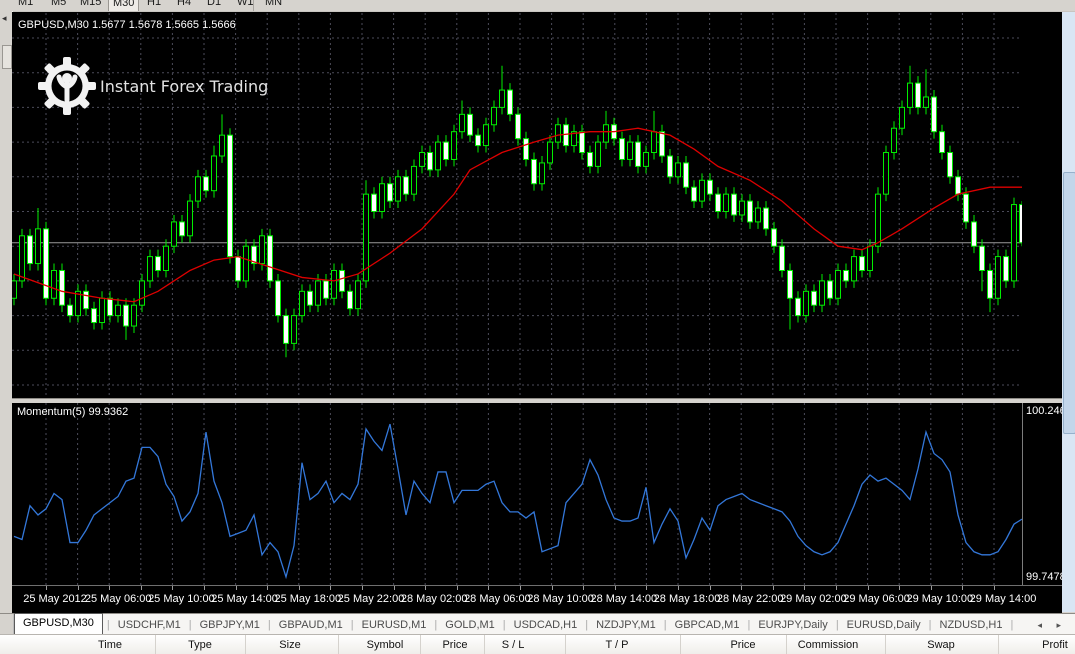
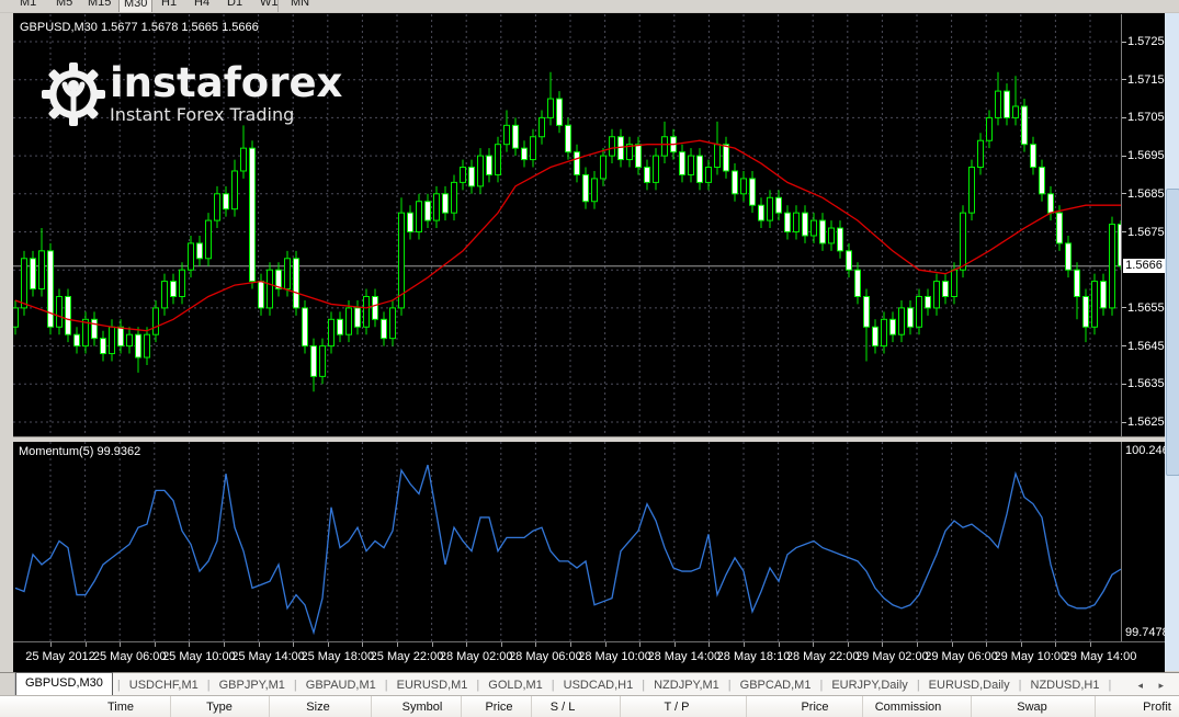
  M1
  M5
  M15
  M30
  H1
  H4
  D1
  W1
  MN
- ◂
  GBPUSD,M30 1.5677 1.5678 1.5665 1.5666
+ instaforex
  Instant Forex Trading
+ 1.5725
+ 1.5715
+ 1.5705
+ 1.5695
+ 1.5685
+ 1.5675
+ 1.5655
+ 1.5645
+ 1.5635
+ 1.5625
+ 1.5666
  Momentum(5) 99.9362
  100.24
  99.747
  25 May 2012
  25 May 06:00
  25 May 10:00
  25 May 14:00
  25 May 18:00
  25 May 22:00
  28 May 02:00
  28 May 06:00
  28 May 10:00
  28 May 14:00
- 28 May 18:00
+ 28 May 18:10
  28 May 22:00
  29 May 02:00
  29 May 06:00
  29 May 10:00
  29 May 14:00
  GBPUSD,M30
  |
  USDCHF,M1
  |
  GBPJPY,M1
  |
  GBPAUD,M1
  |
  EURUSD,M1
  |
  GOLD,M1
  |
  USDCAD,H1
  |
  NZDJPY,M1
  |
  GBPCAD,M1
  |
  EURJPY,Daily
  |
  EURUSD,Daily
  |
  NZDUSD,H1
  |
  ◂ ▸
  Time
  Type
  Size
  Symbol
  Price
  S / L
  T / P
  Price
  Commission
  Swap
  Profit
